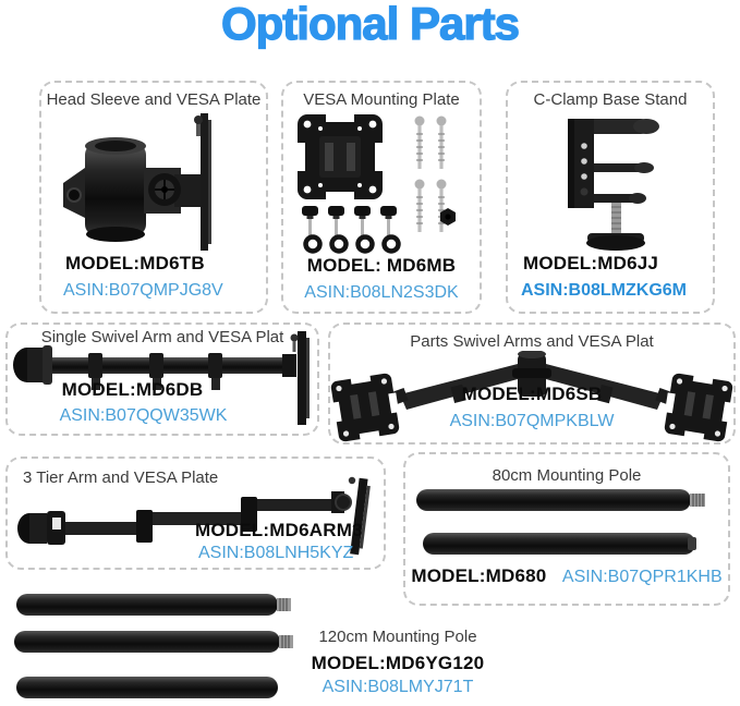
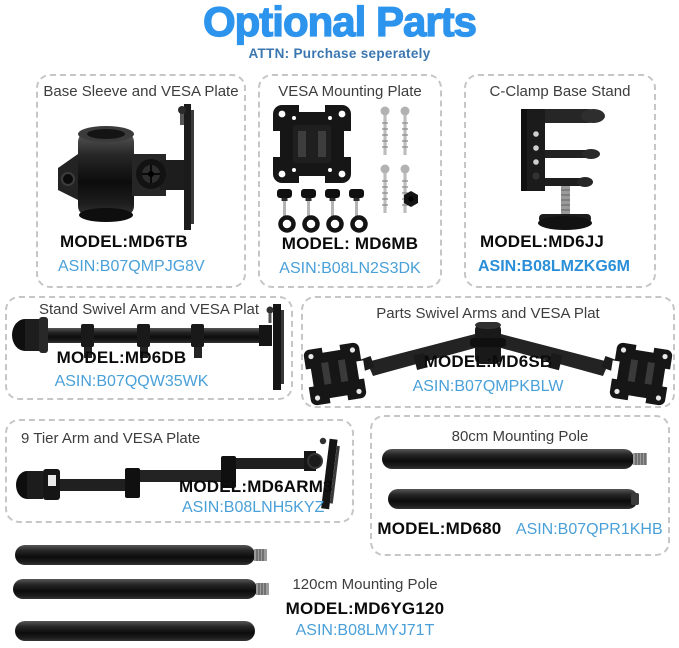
  Optional Parts
+ ATTN: Purchase seperately
- Head Sleeve and VESA Plate
+ Base Sleeve and VESA Plate
  MODEL:MD6TB
  ASIN:B07QMPJG8V
  VESA Mounting Plate
  MODEL: MD6MB
  ASIN:B08LN2S3DK
  C-Clamp Base Stand
  MODEL:MD6JJ
  ASIN:B08LMZKG6M
- Single Swivel Arm and VESA Plat
+ Stand Swivel Arm and VESA Plat
  MODEL:MD6DB
  ASIN:B07QQW35WK
  Parts Swivel Arms and VESA Plat
  MODEL:MD6SB
  ASIN:B07QMPKBLW
- 3 Tier Arm and VESA Plate
+ 9 Tier Arm and VESA Plate
  MODEL:MD6ARM3
  ASIN:B08LNH5KYZ
  80cm Mounting Pole
  MODEL:MD680 ASIN:B07QPR1KHB
  120cm Mounting Pole
  MODEL:MD6YG120
  ASIN:B08LMYJ71T
